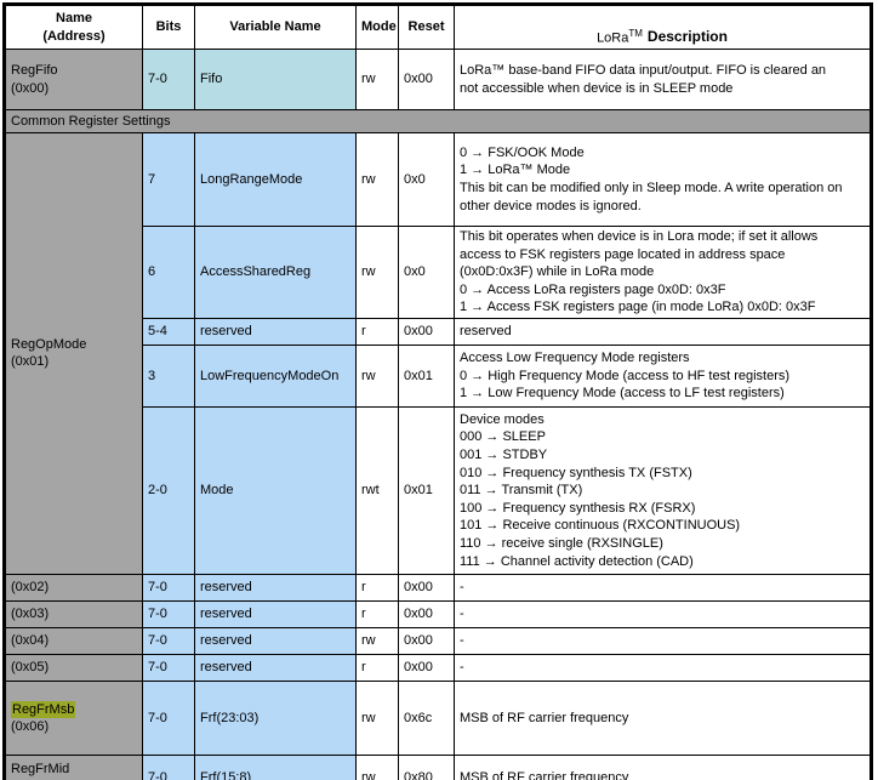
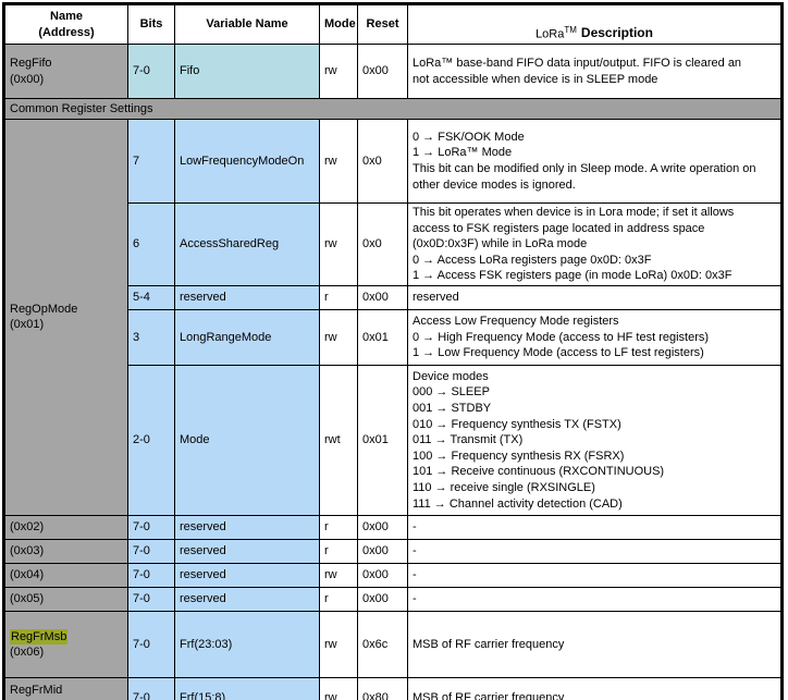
  Name (Address)	Bits	Variable Name	Mode	Reset	LoRaTM Description
  RegFifo (0x00)	7-0	Fifo	rw	0x00	LoRa™ base-band FIFO data input/output. FIFO is cleared an not accessible when device is in SLEEP mode
  Common Register Settings
- RegOpMode (0x01)	7	LongRangeMode	rw	0x0	0 → FSK/OOK Mode 1 → LoRa™ Mode This bit can be modified only in Sleep mode. A write operation on other device modes is ignored.
+ RegOpMode (0x01)	7	LowFrequencyModeOn	rw	0x0	0 → FSK/OOK Mode 1 → LoRa™ Mode This bit can be modified only in Sleep mode. A write operation on other device modes is ignored.
  6	AccessSharedReg	rw	0x0	This bit operates when device is in Lora mode; if set it allows access to FSK registers page located in address space (0x0D:0x3F) while in LoRa mode 0 → Access LoRa registers page 0x0D: 0x3F 1 → Access FSK registers page (in mode LoRa) 0x0D: 0x3F
  5-4	reserved	r	0x00	reserved
- 3	LowFrequencyModeOn	rw	0x01	Access Low Frequency Mode registers 0 → High Frequency Mode (access to HF test registers) 1 → Low Frequency Mode (access to LF test registers)
+ 3	LongRangeMode	rw	0x01	Access Low Frequency Mode registers 0 → High Frequency Mode (access to HF test registers) 1 → Low Frequency Mode (access to LF test registers)
  2-0	Mode	rwt	0x01	Device modes 000 → SLEEP 001 → STDBY 010 → Frequency synthesis TX (FSTX) 011 → Transmit (TX) 100 → Frequency synthesis RX (FSRX) 101 → Receive continuous (RXCONTINUOUS) 110 → receive single (RXSINGLE) 111 → Channel activity detection (CAD)
  (0x02)	7-0	reserved	r	0x00	-
  (0x03)	7-0	reserved	r	0x00	-
  (0x04)	7-0	reserved	rw	0x00	-
  (0x05)	7-0	reserved	r	0x00	-
  RegFrMsb (0x06)	7-0	Frf(23:03)	rw	0x6c	MSB of RF carrier frequency
  RegFrMid	7-0	Frf(15:8)	rw	0x80	MSB of RF carrier frequency
